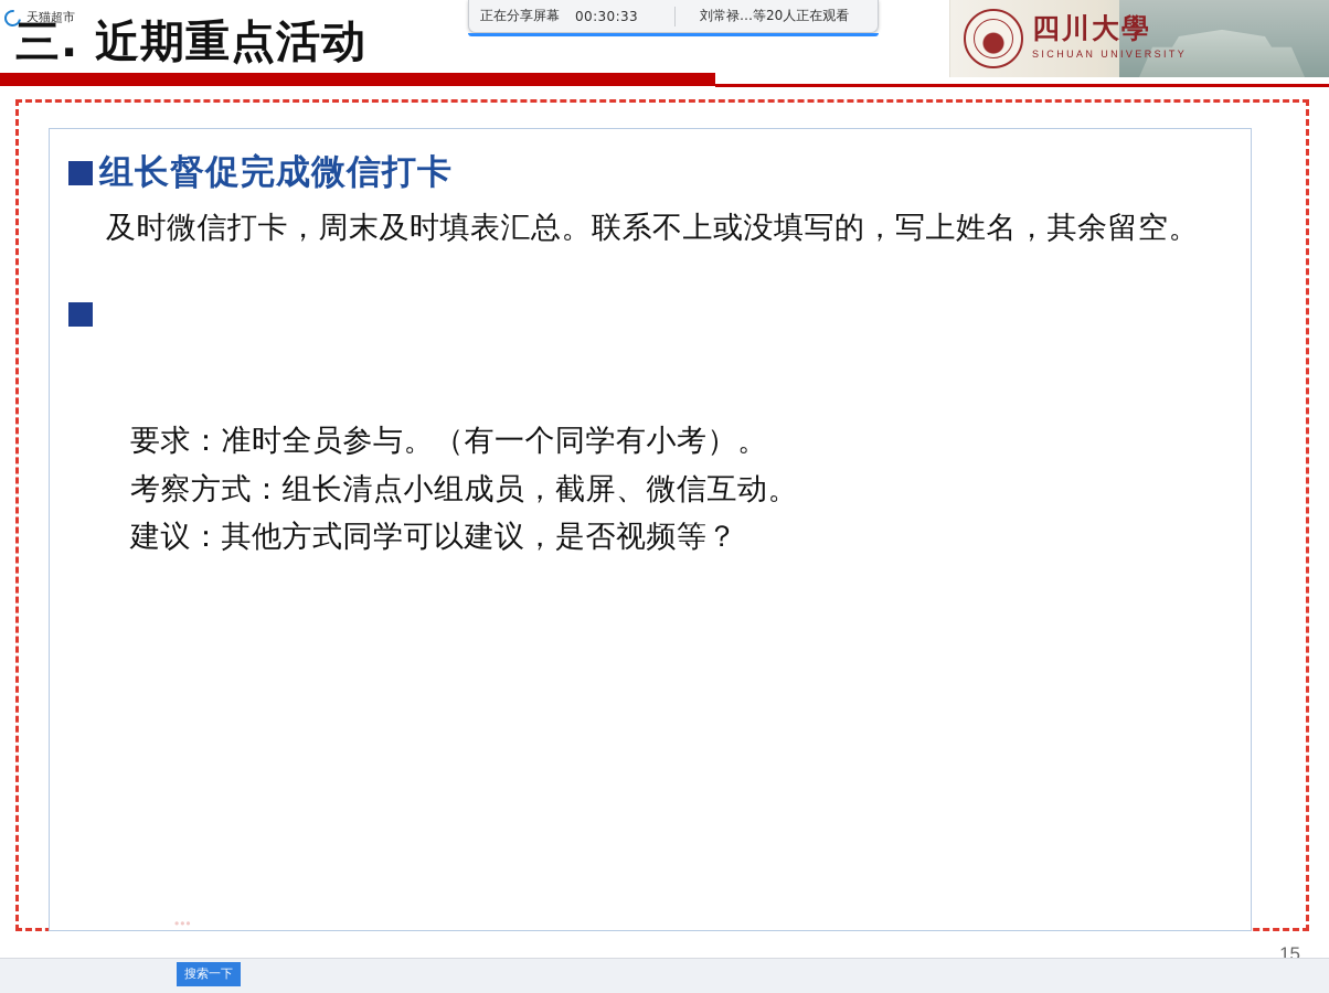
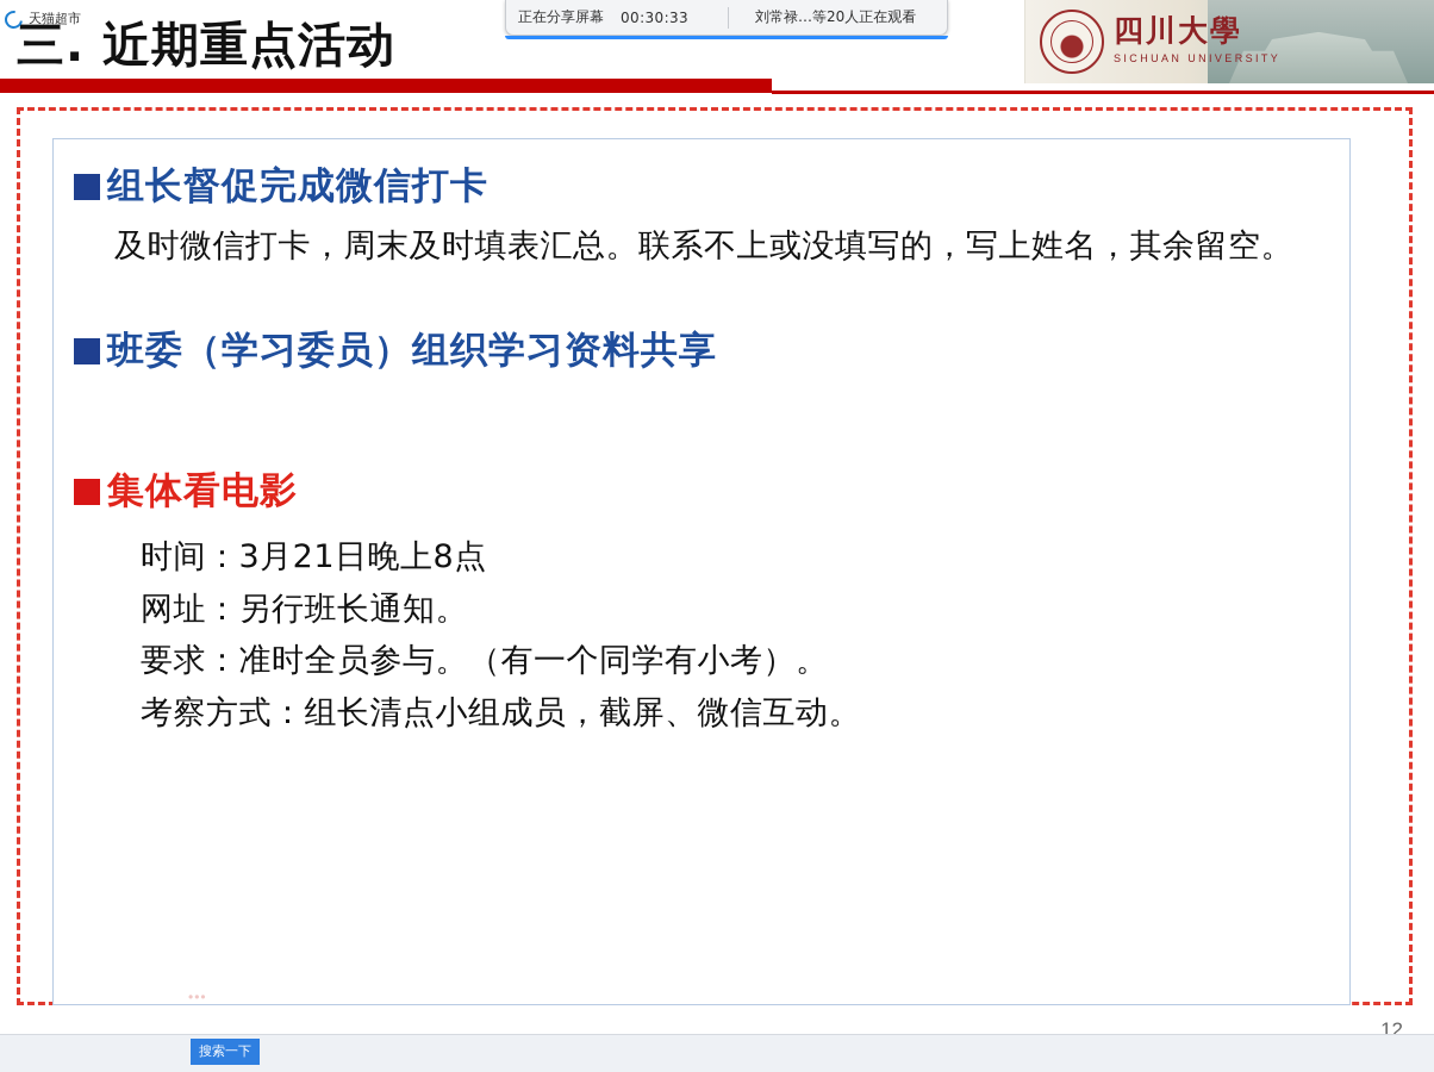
  三. 近期重点活动
  四川大學
  SICHUAN UNIVERSITY
  组长督促完成微信打卡
  及时微信打卡，周末及时填表汇总。联系不上或没填写的，写上姓名，其余留空。
+ 班委（学习委员）组织学习资料共享
+ 集体看电影
+ 时间：3月21日晚上8点
+ 网址：另行班长通知。
  要求：准时全员参与。（有一个同学有小考）。
  考察方式：组长清点小组成员，截屏、微信互动。
- 建议：其他方式同学可以建议，是否视频等？
  •••
- 15
+ 12
  正在分享屏幕
  00:30:33
  刘常禄…等20人正在观看
  天猫超市
  搜索一下
